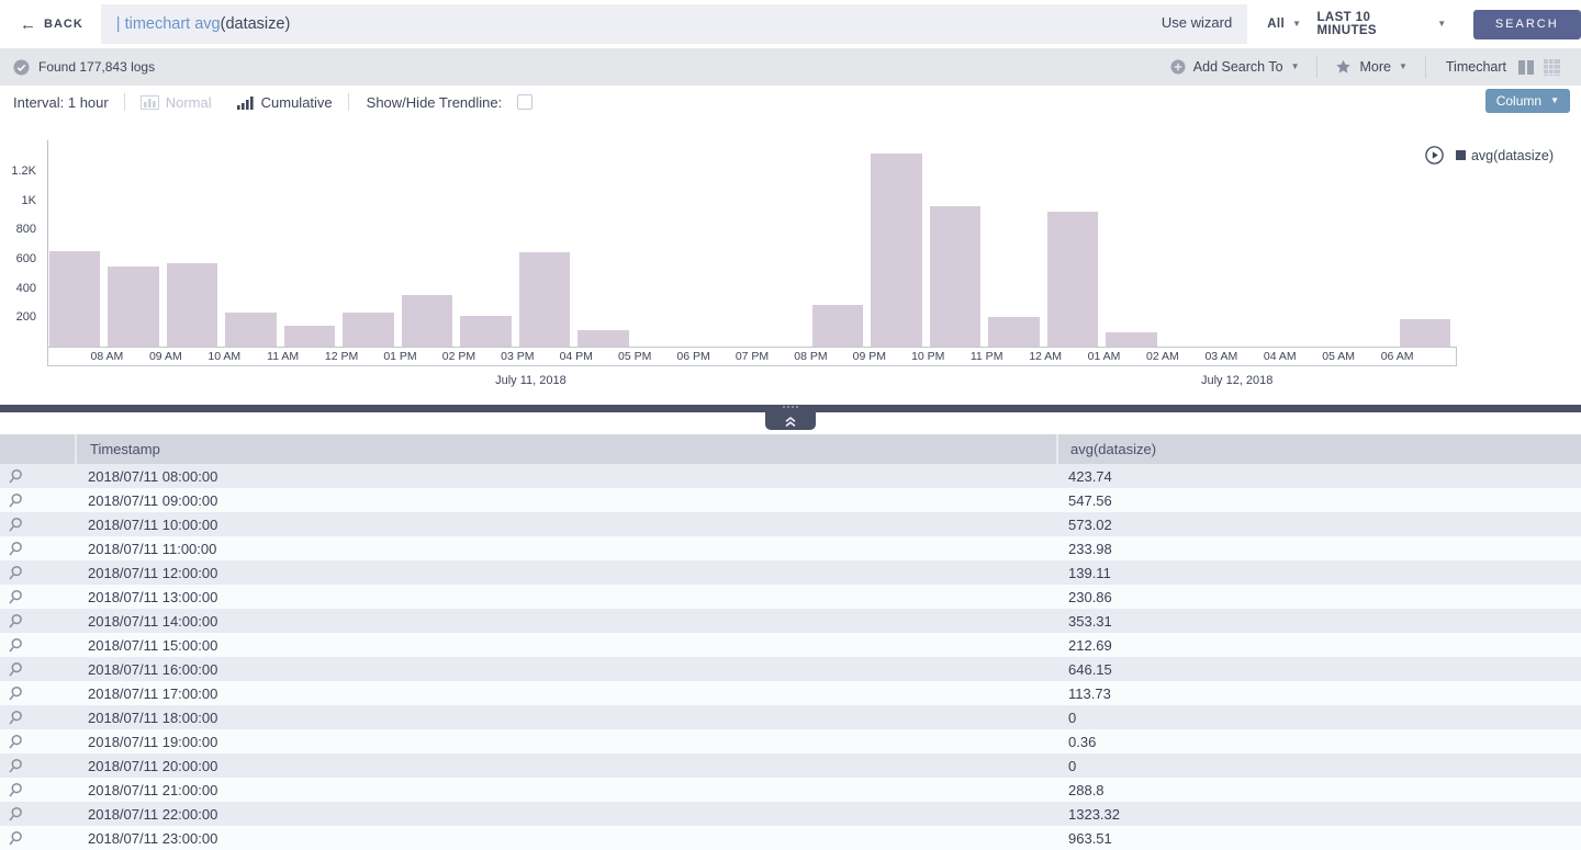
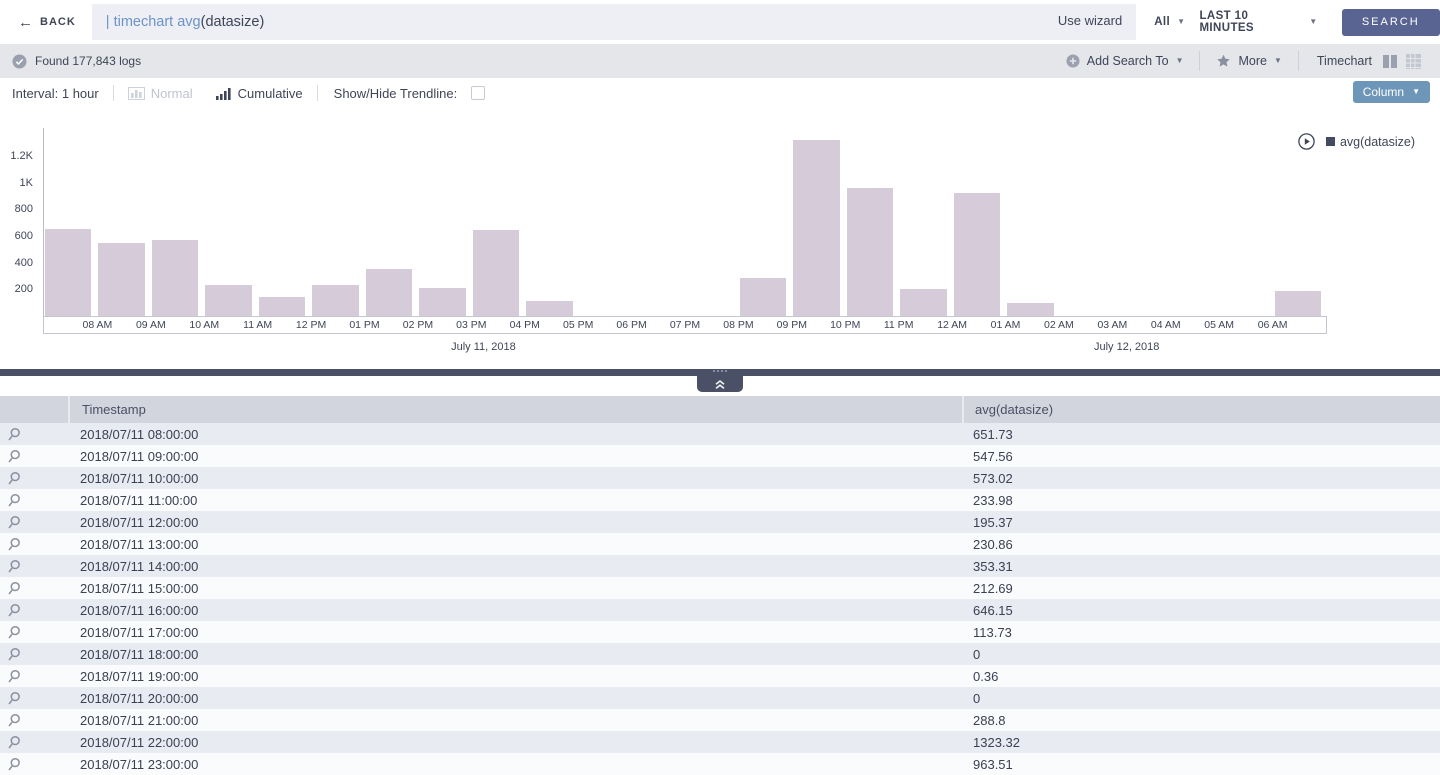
  ←
  BACK
  | timechart avg(datasize)
  Use wizard
  All
  ▼
  LAST 10 MINUTES
  ▼
  SEARCH
  Found 177,843 logs
  Add Search To
  ▼
  More
  ▼
  Timechart
  Interval: 1 hour
  Normal
  Cumulative
  Show/Hide Trendline:
  Column
  ▼
  200
  400
  600
  800
  1K
  1.2K
  08 AM
  09 AM
  10 AM
  11 AM
  12 PM
  01 PM
  02 PM
  03 PM
  04 PM
  05 PM
  06 PM
  07 PM
  08 PM
  09 PM
  10 PM
  11 PM
  12 AM
  01 AM
  02 AM
  03 AM
  04 AM
  05 AM
  06 AM
  July 11, 2018
  July 12, 2018
  avg(datasize)
  Timestamp
  avg(datasize)
  2018/07/11 08:00:00
- 423.74
+ 651.73
  2018/07/11 09:00:00
  547.56
  2018/07/11 10:00:00
  573.02
  2018/07/11 11:00:00
  233.98
  2018/07/11 12:00:00
- 139.11
+ 195.37
  2018/07/11 13:00:00
  230.86
  2018/07/11 14:00:00
  353.31
  2018/07/11 15:00:00
  212.69
  2018/07/11 16:00:00
  646.15
  2018/07/11 17:00:00
  113.73
  2018/07/11 18:00:00
  0
  2018/07/11 19:00:00
  0.36
  2018/07/11 20:00:00
  0
  2018/07/11 21:00:00
  288.8
  2018/07/11 22:00:00
  1323.32
  2018/07/11 23:00:00
  963.51
